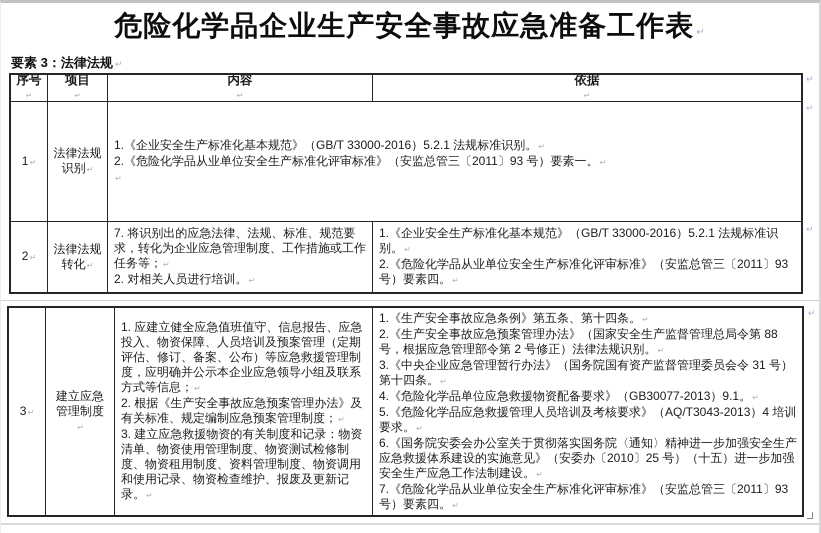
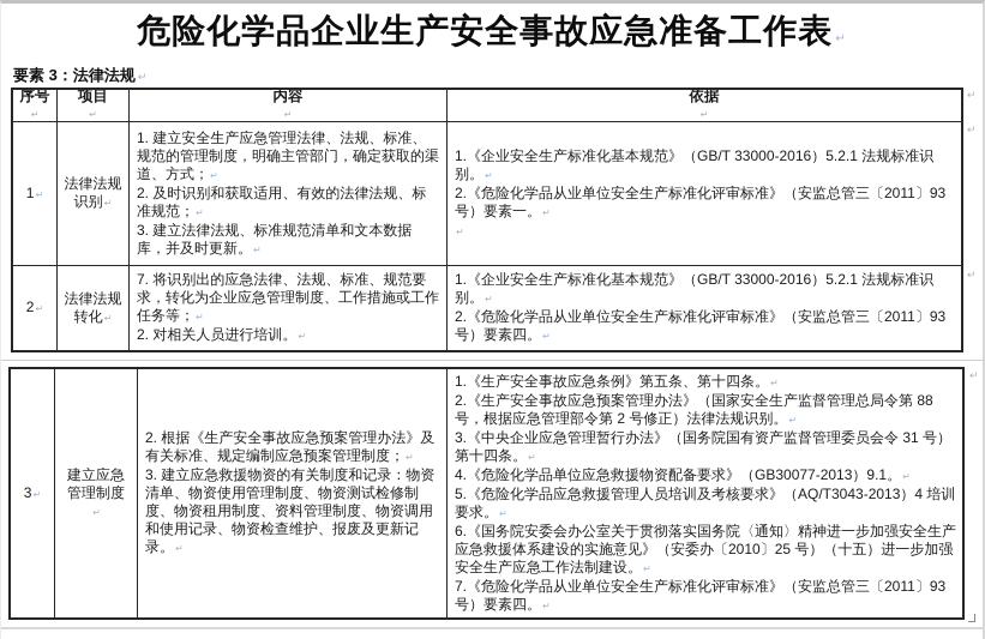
  危险化学品企业生产安全事故应急准备工作表
  要素 3：法律法规
  序号
  项目
  内容
  依据
  1
  法律法规识别
+ 1. 建立安全生产应急管理法律、法规、标准、规范的管理制度，明确主管部门，确定获取的渠道、方式；
+ 2. 及时识别和获取适用、有效的法律法规、标准规范；
+ 3. 建立法律法规、标准规范清单和文本数据库，并及时更新。
  1.《企业安全生产标准化基本规范》（GB/T 33000-2016）5.2.1 法规标准识别。
  2.《危险化学品从业单位安全生产标准化评审标准》（安监总管三〔2011〕93 号）要素一。
  2
  法律法规转化
  7. 将识别出的应急法律、法规、标准、规范要求，转化为企业应急管理制度、工作措施或工作任务等；
  2. 对相关人员进行培训。
  1.《企业安全生产标准化基本规范》（GB/T 33000-2016）5.2.1 法规标准识别。
  2.《危险化学品从业单位安全生产标准化评审标准》（安监总管三〔2011〕93 号）要素四。
  3
  建立应急管理制度
- 1. 应建立健全应急值班值守、信息报告、应急投入、物资保障、人员培训及预案管理（定期评估、修订、备案、公布）等应急救援管理制度，应明确并公示本企业应急领导小组及联系方式等信息；
  2. 根据《生产安全事故应急预案管理办法》及有关标准、规定编制应急预案管理制度；
  3. 建立应急救援物资的有关制度和记录：物资清单、物资使用管理制度、物资测试检修制度、物资租用制度、资料管理制度、物资调用和使用记录、物资检查维护、报废及更新记录。
  1.《生产安全事故应急条例》第五条、第十四条。
  2.《生产安全事故应急预案管理办法》（国家安全生产监督管理总局令第 88 号，根据应急管理部令第 2 号修正）法律法规识别。
  3.《中央企业应急管理暂行办法》（国务院国有资产监督管理委员会令 31 号）第十四条。
  4.《危险化学品单位应急救援物资配备要求》（GB30077-2013）9.1。
  5.《危险化学品应急救援管理人员培训及考核要求》（AQ/T3043-2013）4 培训要求。
  6.《国务院安委会办公室关于贯彻落实国务院〈通知〉精神进一步加强安全生产应急救援体系建设的实施意见》（安委办〔2010〕25 号）（十五）进一步加强安全生产应急工作法制建设。
  7.《危险化学品从业单位安全生产标准化评审标准》（安监总管三〔2011〕93 号）要素四。
